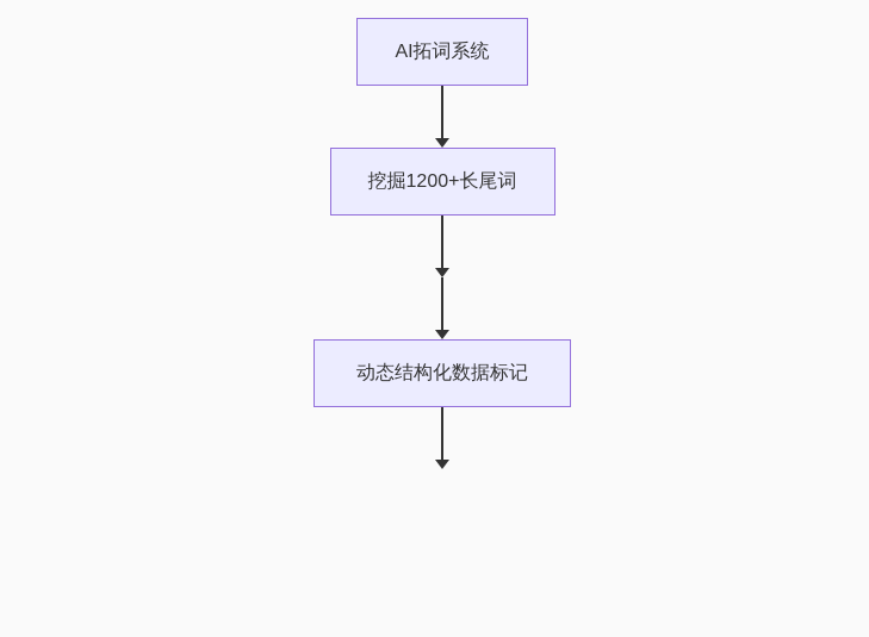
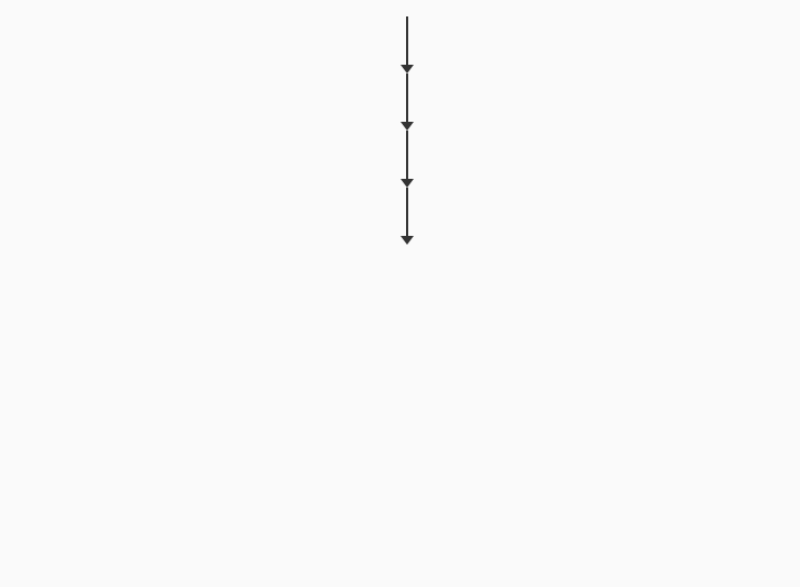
- AI拓词系统
- 挖掘1200+长尾词
- 动态结构化数据标记
